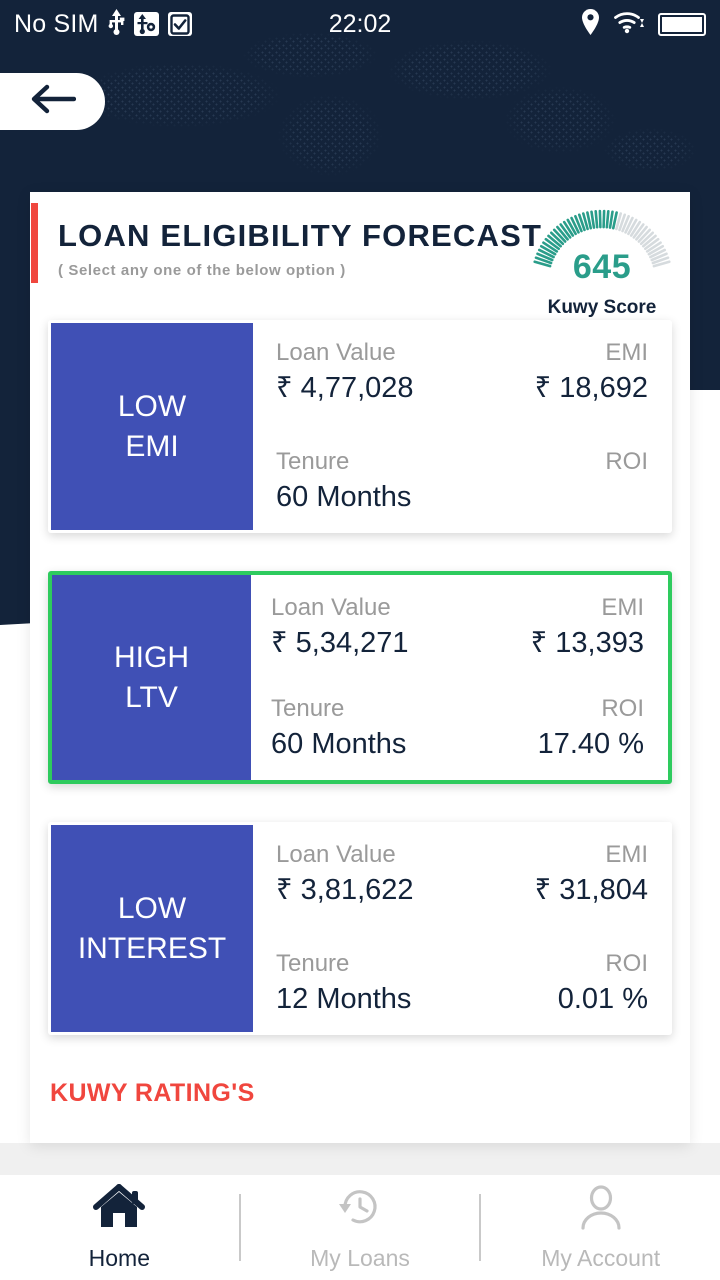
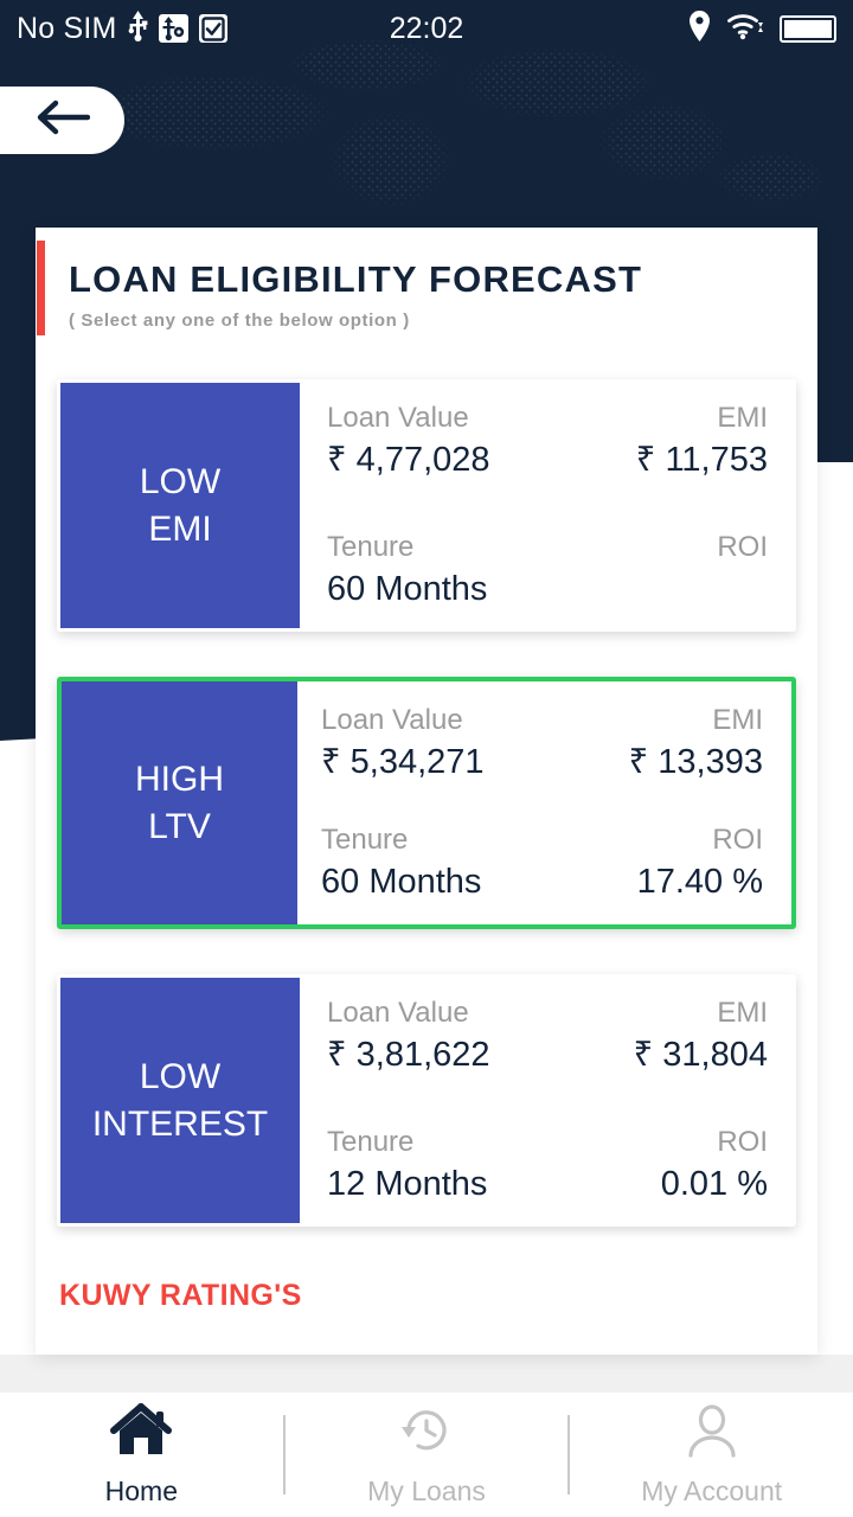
  No SIM
  22:02
  LOAN ELIGIBILITY FORECAST
  ( Select any one of the below option )
- 645
- Kuwy Score
  LOW
  EMI
  Loan Value
  ₹ 4,77,028
  EMI
- ₹ 18,692
+ ₹ 11,753
  Tenure
  60 Months
  ROI
  HIGH
  LTV
  Loan Value
  ₹ 5,34,271
  EMI
  ₹ 13,393
  Tenure
  60 Months
  ROI
  17.40 %
  LOW
  INTEREST
  Loan Value
  ₹ 3,81,622
  EMI
  ₹ 31,804
  Tenure
  12 Months
  ROI
  0.01 %
  KUWY RATING'S
  Home
  My Loans
  My Account
